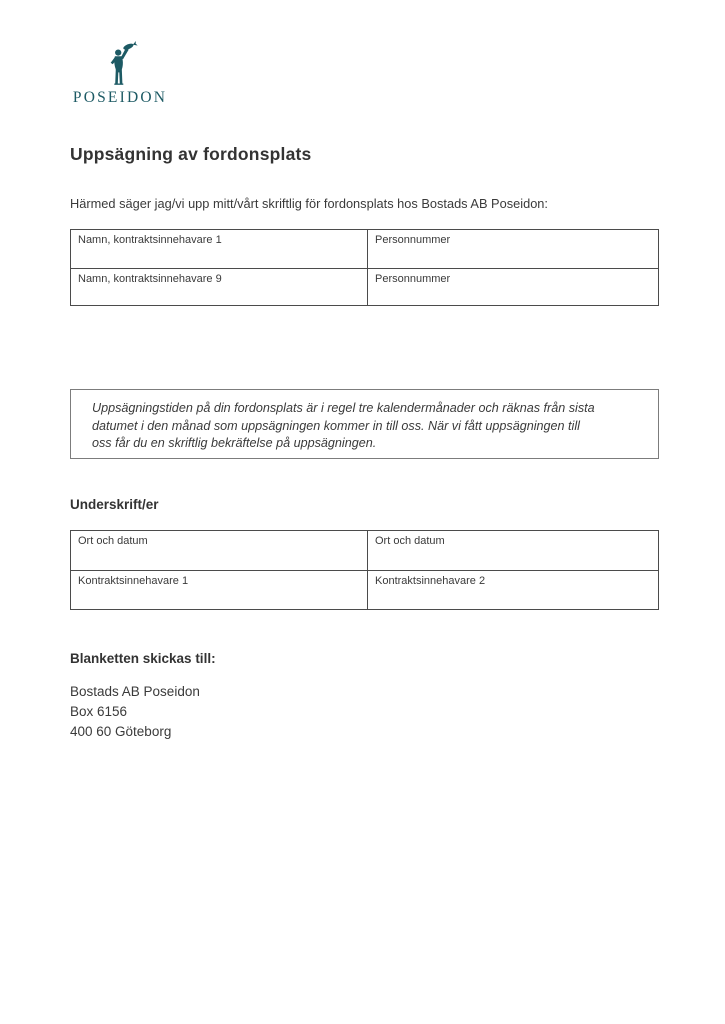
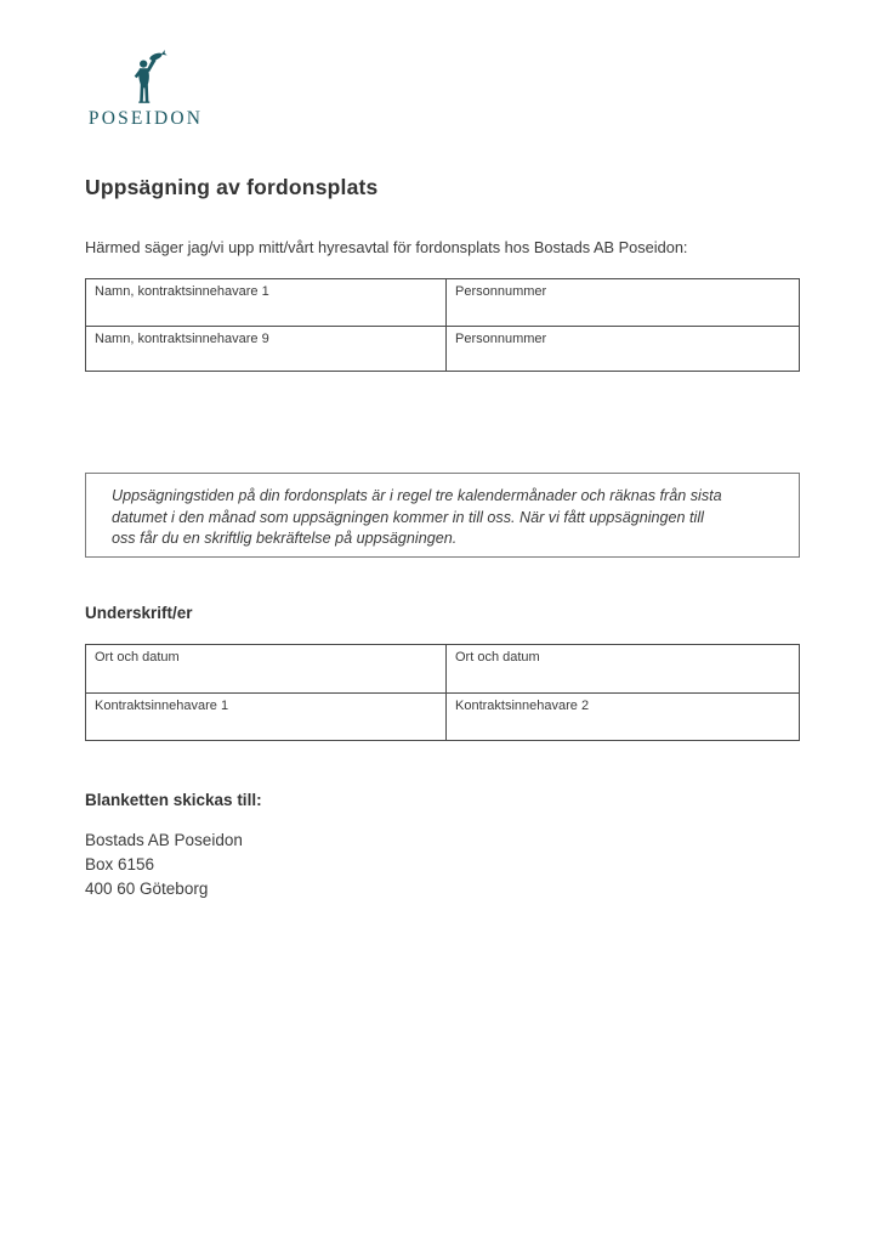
  POSEIDON
  Uppsägning av fordonsplats
- Härmed säger jag/vi upp mitt/vårt skriftlig för fordonsplats hos Bostads AB Poseidon:
+ Härmed säger jag/vi upp mitt/vårt hyresavtal för fordonsplats hos Bostads AB Poseidon:
  Namn, kontraktsinnehavare 1
  Personnummer
  Namn, kontraktsinnehavare 9
  Personnummer
  Uppsägningstiden på din fordonsplats är i regel tre kalendermånader och räknas från sista
  datumet i den månad som uppsägningen kommer in till oss. När vi fått uppsägningen till
  oss får du en skriftlig bekräftelse på uppsägningen.
  Underskrift/er
  Ort och datum
  Ort och datum
  Kontraktsinnehavare 1
  Kontraktsinnehavare 2
  Blanketten skickas till:
  Bostads AB Poseidon
  Box 6156
  400 60 Göteborg
